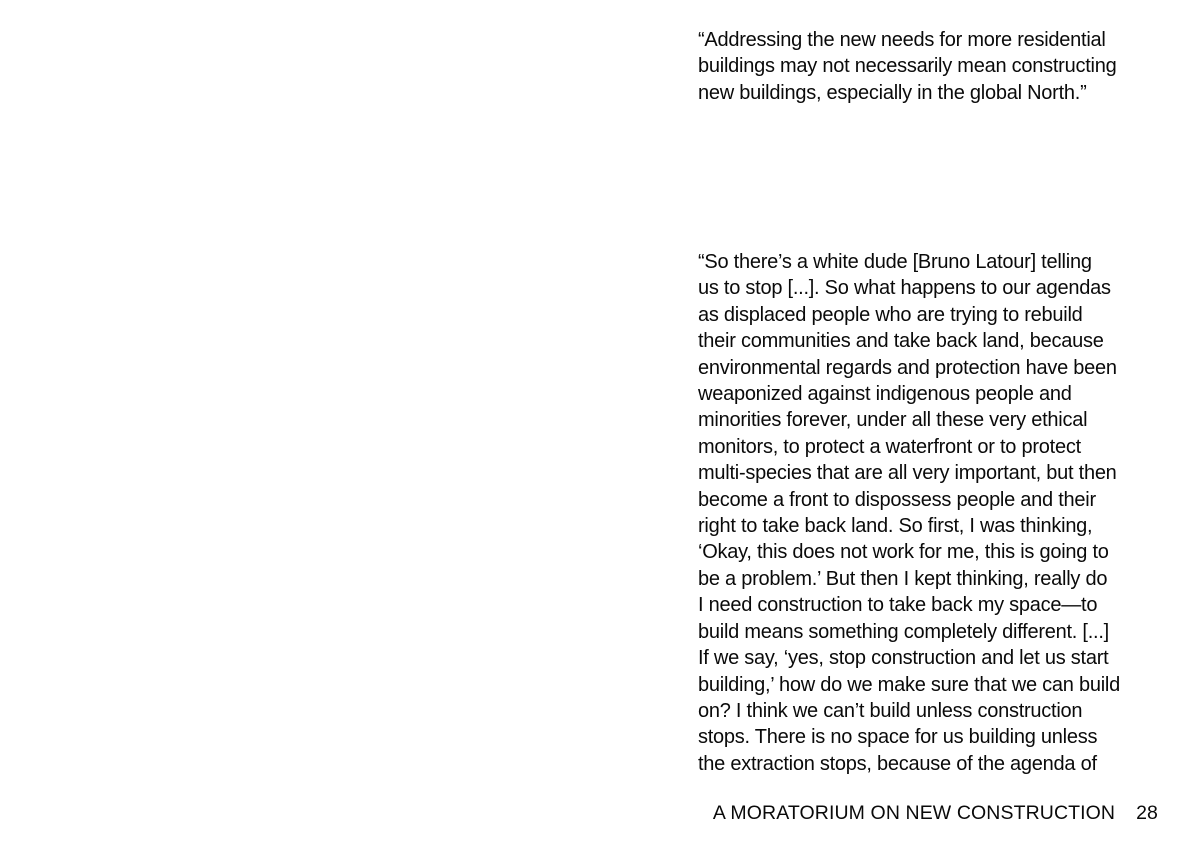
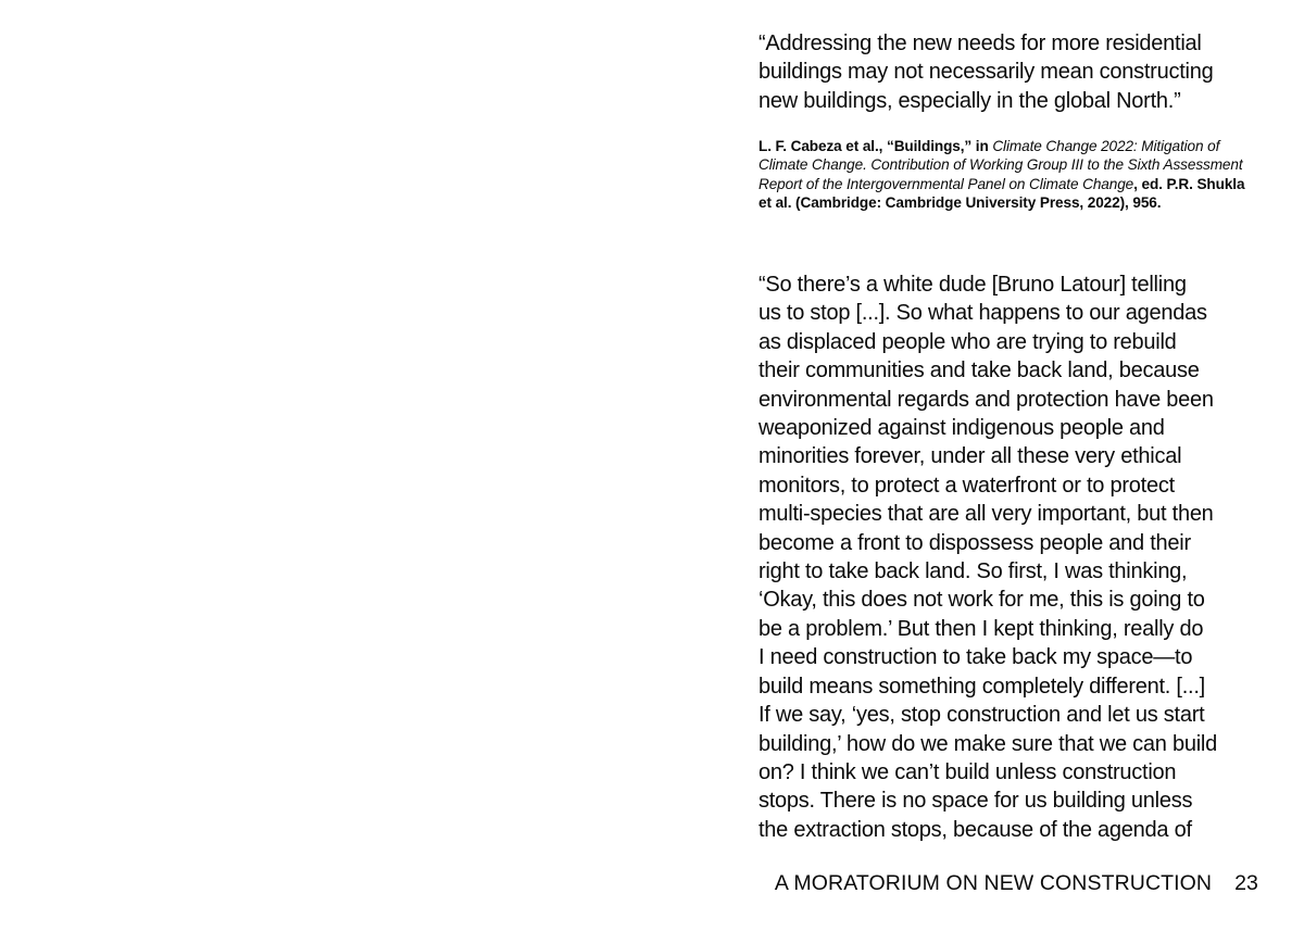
  “Addressing the new needs for more residential
  buildings may not necessarily mean constructing
  new buildings, especially in the global North.”
+ L. F. Cabeza et al., “Buildings,” in Climate Change 2022: Mitigation of Climate Change. Contribution of Working Group III to the Sixth Assessment Report of the Intergovernmental Panel on Climate Change, ed. P.R. Shukla et al. (Cambridge: Cambridge University Press, 2022), 956.
  “So there’s a white dude [Bruno Latour] telling
  us to stop [...]. So what happens to our agendas
  as displaced people who are trying to rebuild
  their communities and take back land, because
  environmental regards and protection have been
  weaponized against indigenous people and
  minorities forever, under all these very ethical
  monitors, to protect a waterfront or to protect
  multi-species that are all very important, but then
  become a front to dispossess people and their
  right to take back land. So first, I was thinking,
  ‘Okay, this does not work for me, this is going to
  be a problem.’ But then I kept thinking, really do
  I need construction to take back my space—to
  build means something completely different. [...]
  If we say, ‘yes, stop construction and let us start
  building,’ how do we make sure that we can build
  on? I think we can’t build unless construction
  stops. There is no space for us building unless
  the extraction stops, because of the agenda of
  A MORATORIUM ON NEW CONSTRUCTION
- 28
+ 23
